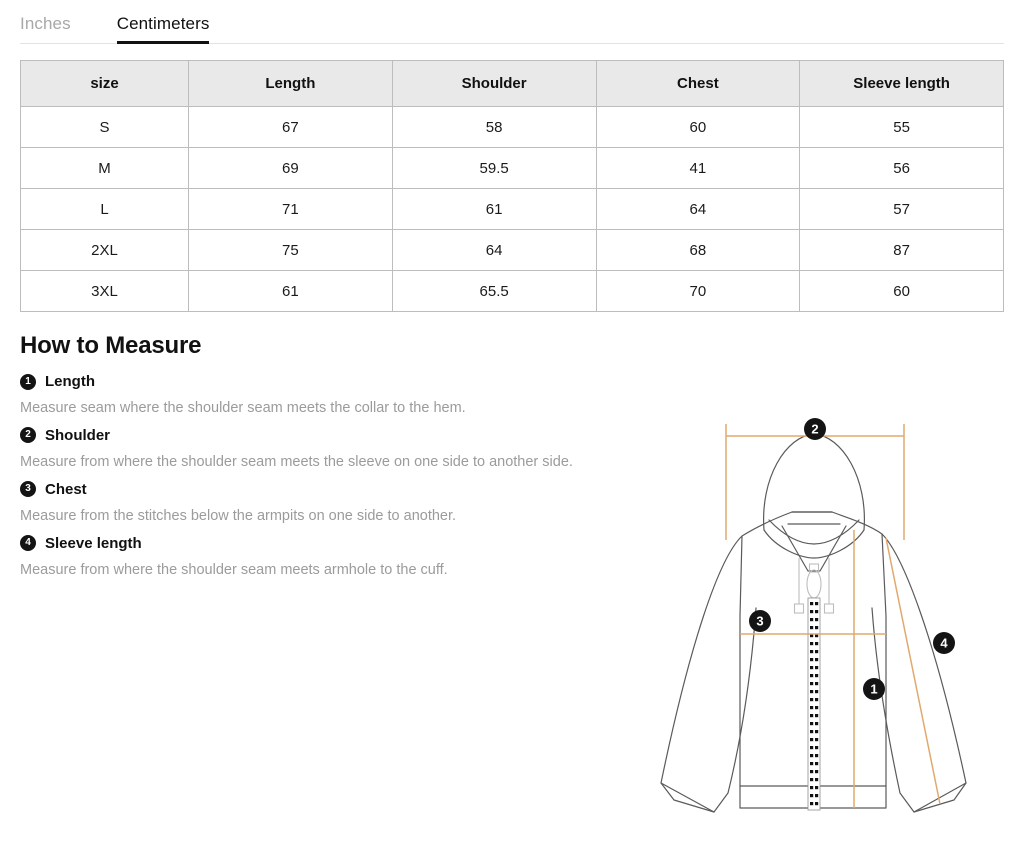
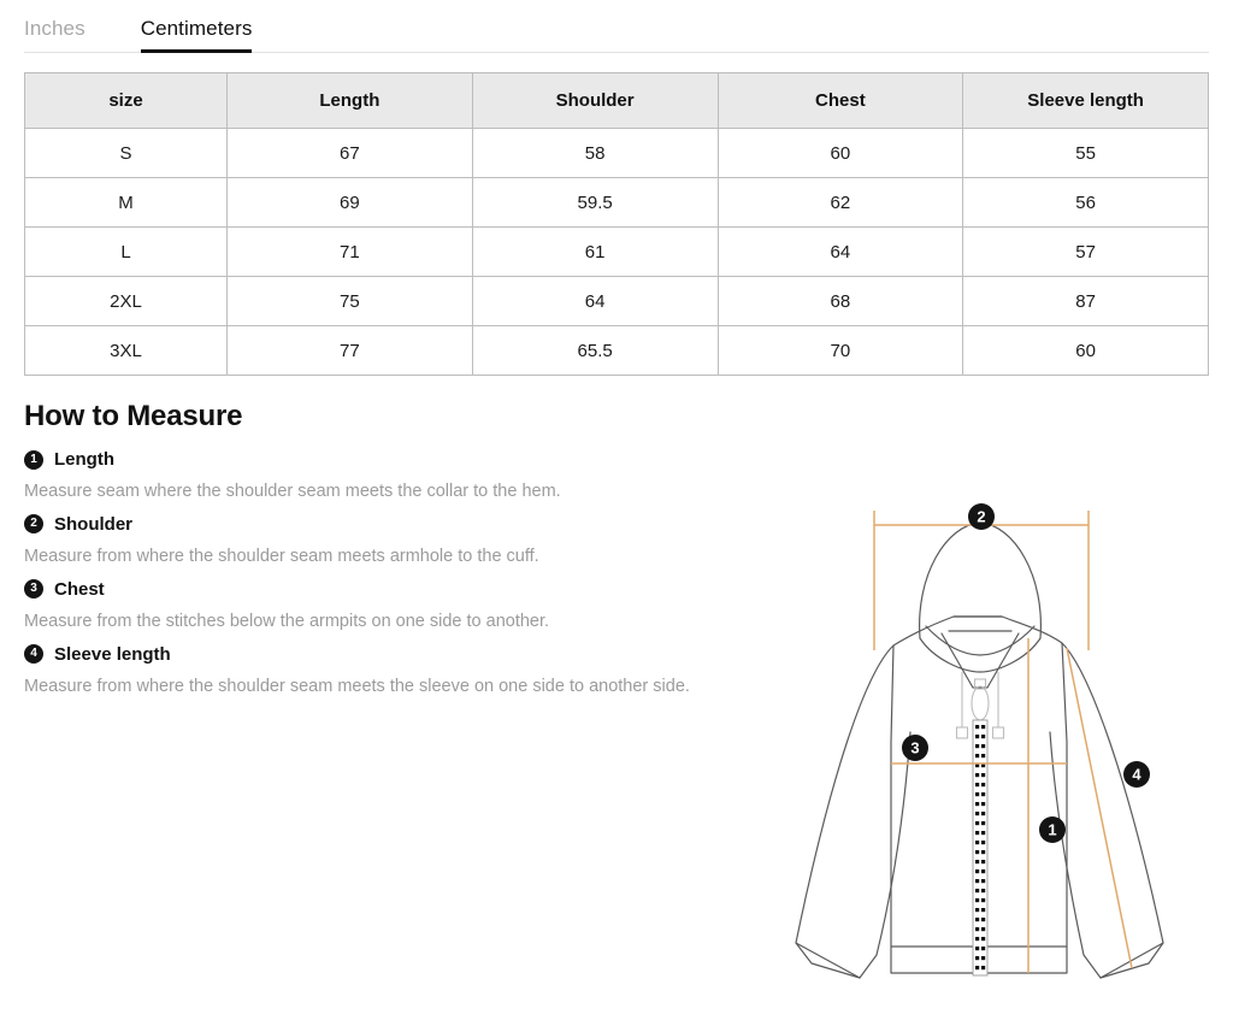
  Inches
  Centimeters
  size	Length	Shoulder	Chest	Sleeve length
  S	67	58	60	55
- M	69	59.5	41	56
+ M	69	59.5	62	56
  L	71	61	64	57
  2XL	75	64	68	87
- 3XL	61	65.5	70	60
+ 3XL	77	65.5	70	60
  How to Measure
  1
  Length
  Measure seam where the shoulder seam meets the collar to the hem.
  2
  Shoulder
- Measure from where the shoulder seam meets the sleeve on one side to another side.
+ Measure from where the shoulder seam meets armhole to the cuff.
  3
  Chest
  Measure from the stitches below the armpits on one side to another.
  4
  Sleeve length
- Measure from where the shoulder seam meets armhole to the cuff.
+ Measure from where the shoulder seam meets the sleeve on one side to another side.
  2
  3
  1
  4
